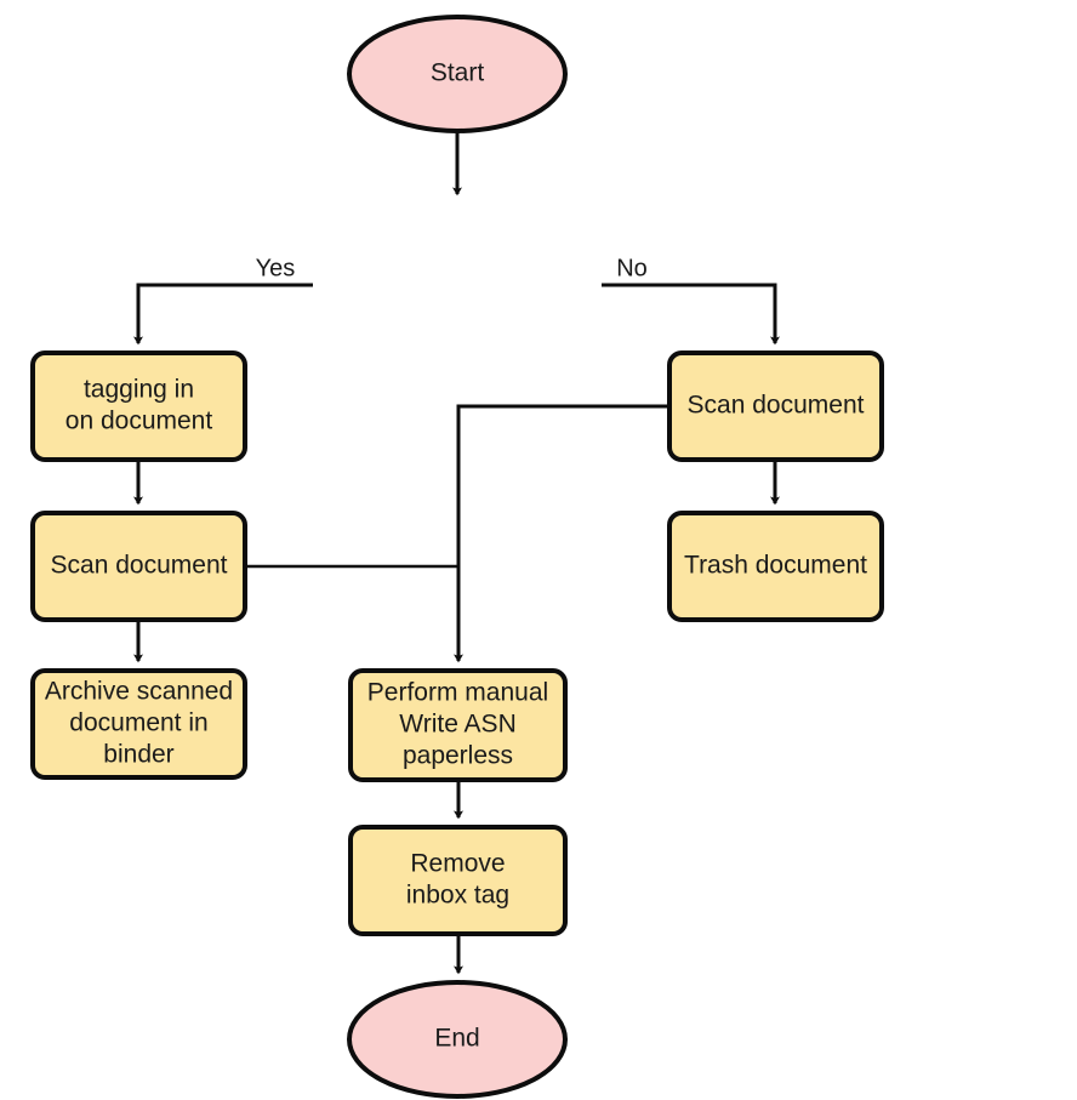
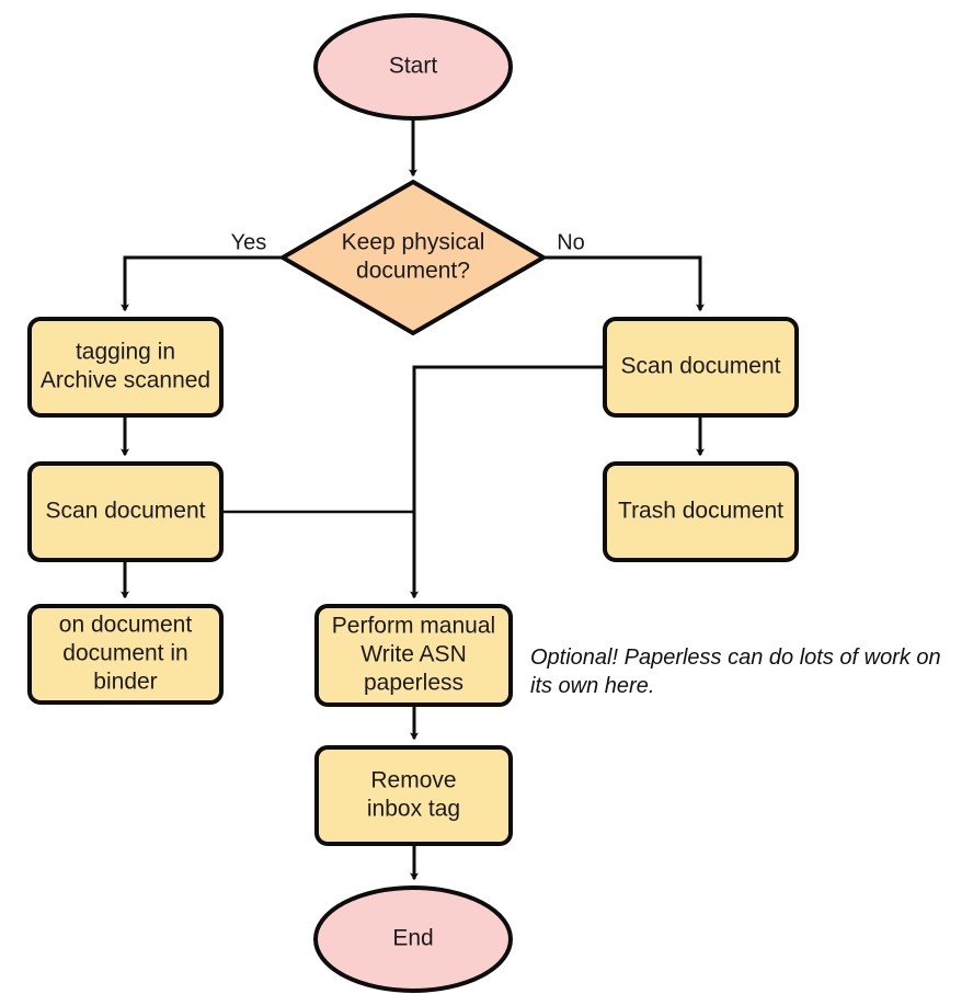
  Yes
  No
  Start
+ Keep physical
+ document?
  tagging in
- on document
+ Archive scanned
  Scan document
- Archive scanned
+ on document
  document in
  binder
  Scan document
  Trash document
  Perform manual
  Write ASN
  paperless
  Remove
  inbox tag
  End
+ Optional! Paperless can do lots of work on
+ its own here.
